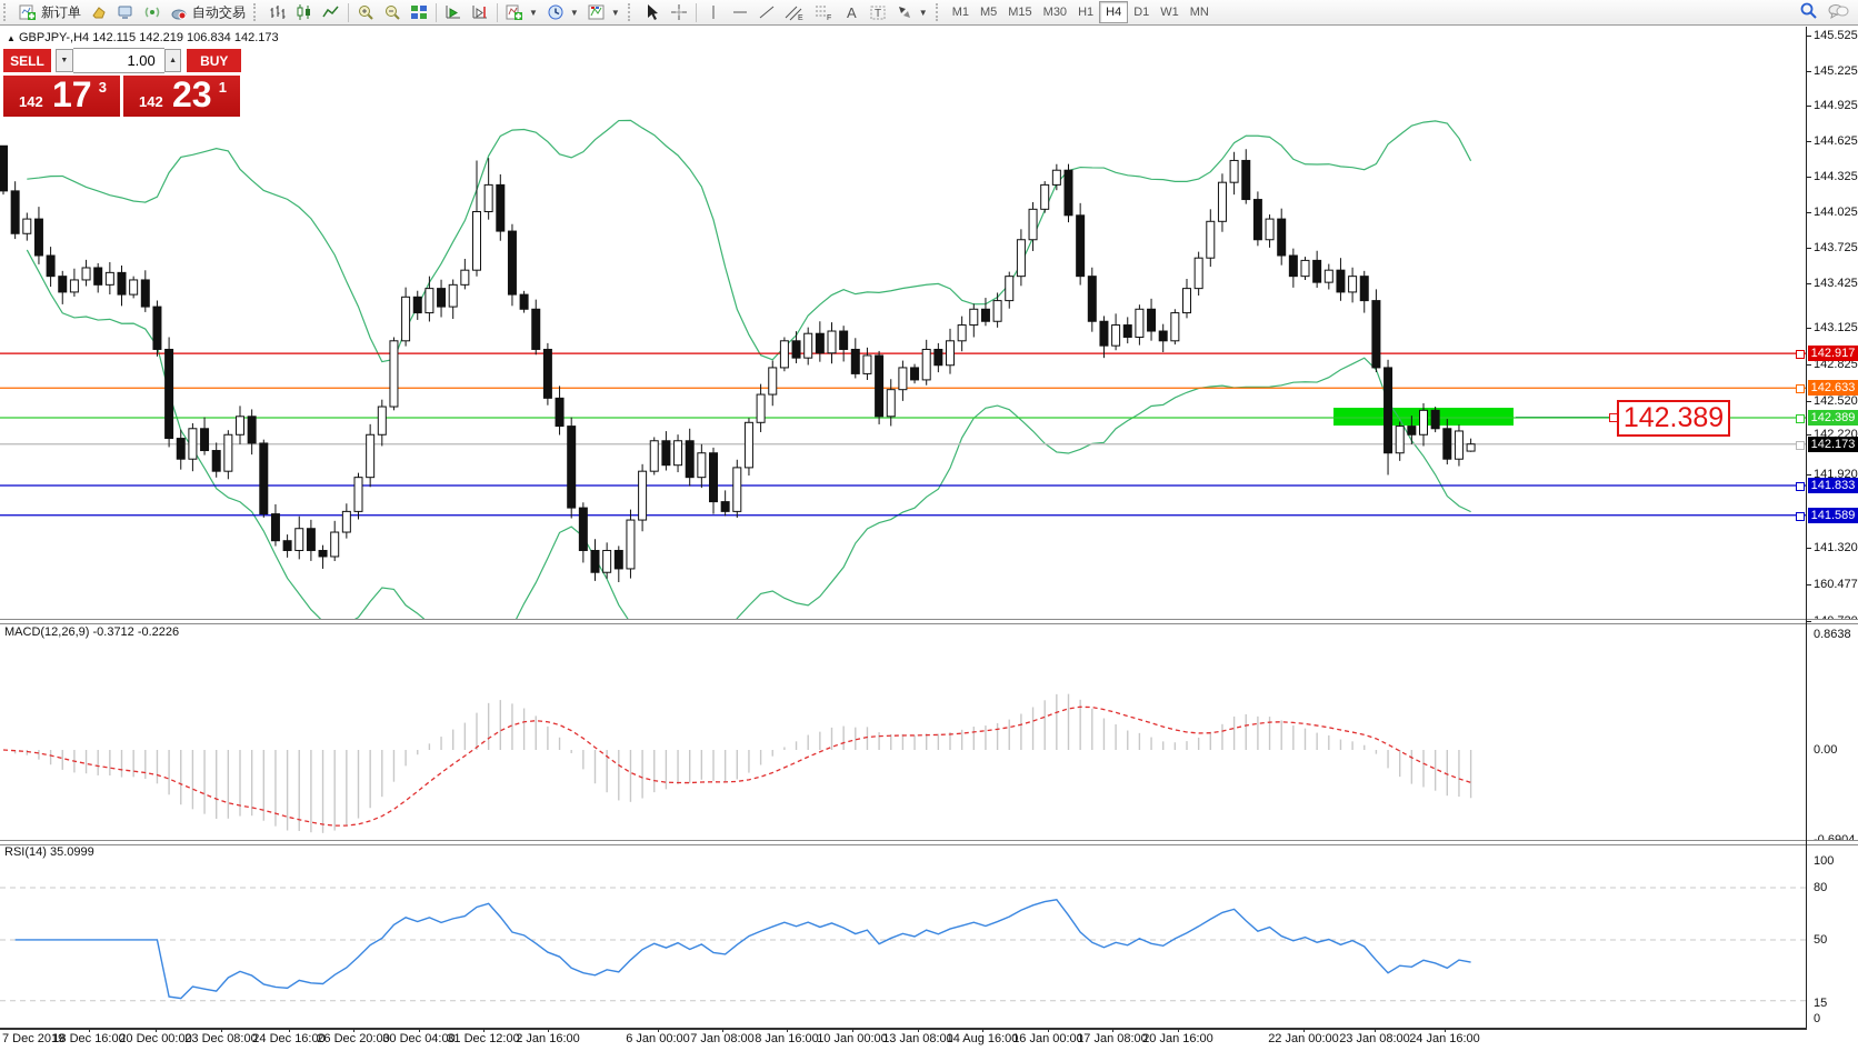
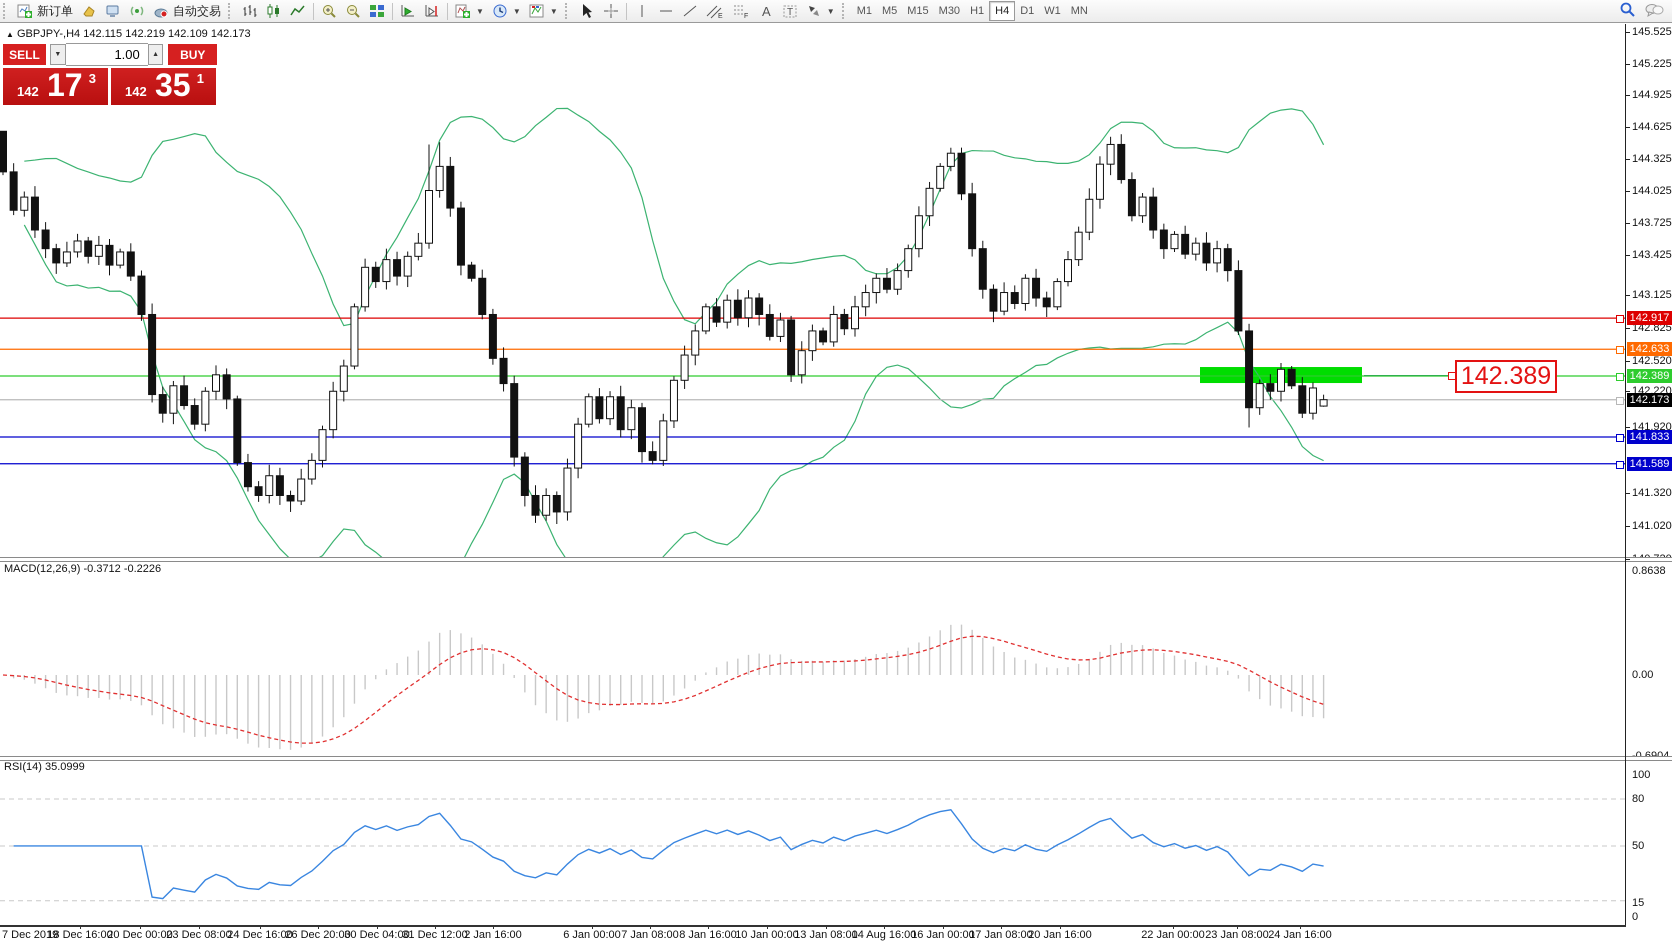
  新订单
  自动交易
  ▼
  ▼
  ▼
  A
  T
  ▼
  M1
  M5
  M15
  M30
  H1
  H4
  D1
  W1
  MN
- ▲ GBPJPY-,H4 142.115 142.219 106.834 142.173
+ ▲ GBPJPY-,H4 142.115 142.219 142.109 142.173
  SELL
  1.00
  BUY
  142
  17
  3
  142
- 23
+ 35
  1
  MACD(12,26,9) -0.3712 -0.2226
  RSI(14) 35.0999
  145.525
  145.225
  144.925
  144.625
  144.325
  144.025
  143.725
  143.425
  143.125
  142.825
  142.520
  142.220
  141.920
  141.320
- 160.477
+ 141.020
  142.917
  142.633
  142.389
  142.173
  141.833
  141.589
  0.8638
  0.00
  100
  80
  50
  15
  0
  7 Dec 2019
  18 Dec 16:00
  20 Dec 00:00
  23 Dec 08:00
  24 Dec 16:00
  26 Dec 20:00
  30 Dec 04:00
  31 Dec 12:00
  2 Jan 16:00
  6 Jan 00:00
  7 Jan 08:00
  8 Jan 16:00
  10 Jan 00:00
  13 Jan 08:00
  14 Aug 16:00
  16 Jan 00:00
  17 Jan 08:00
  20 Jan 16:00
  22 Jan 00:00
  23 Jan 08:00
  24 Jan 16:00
  142.389
